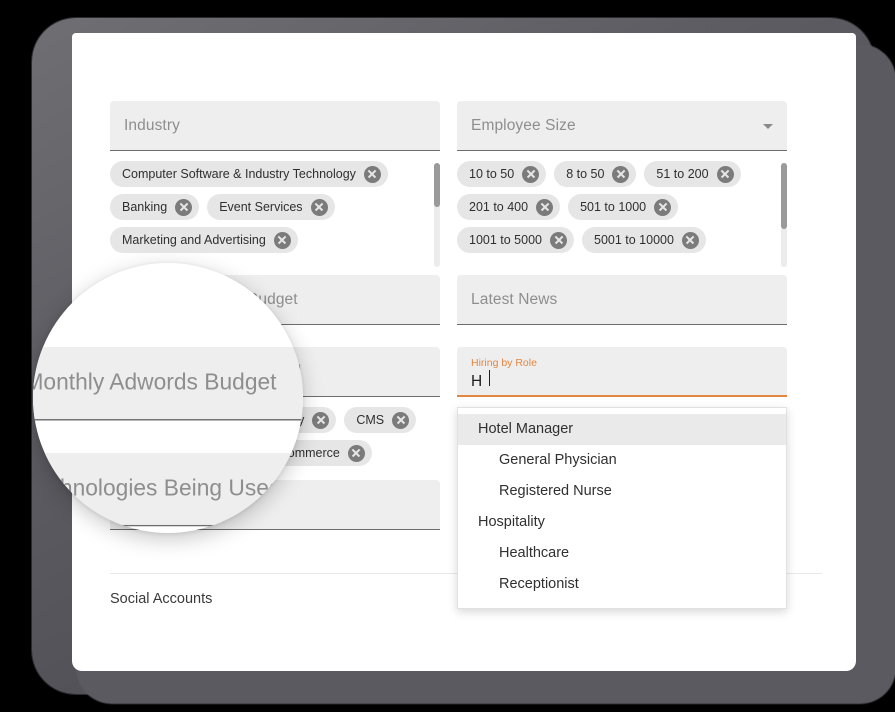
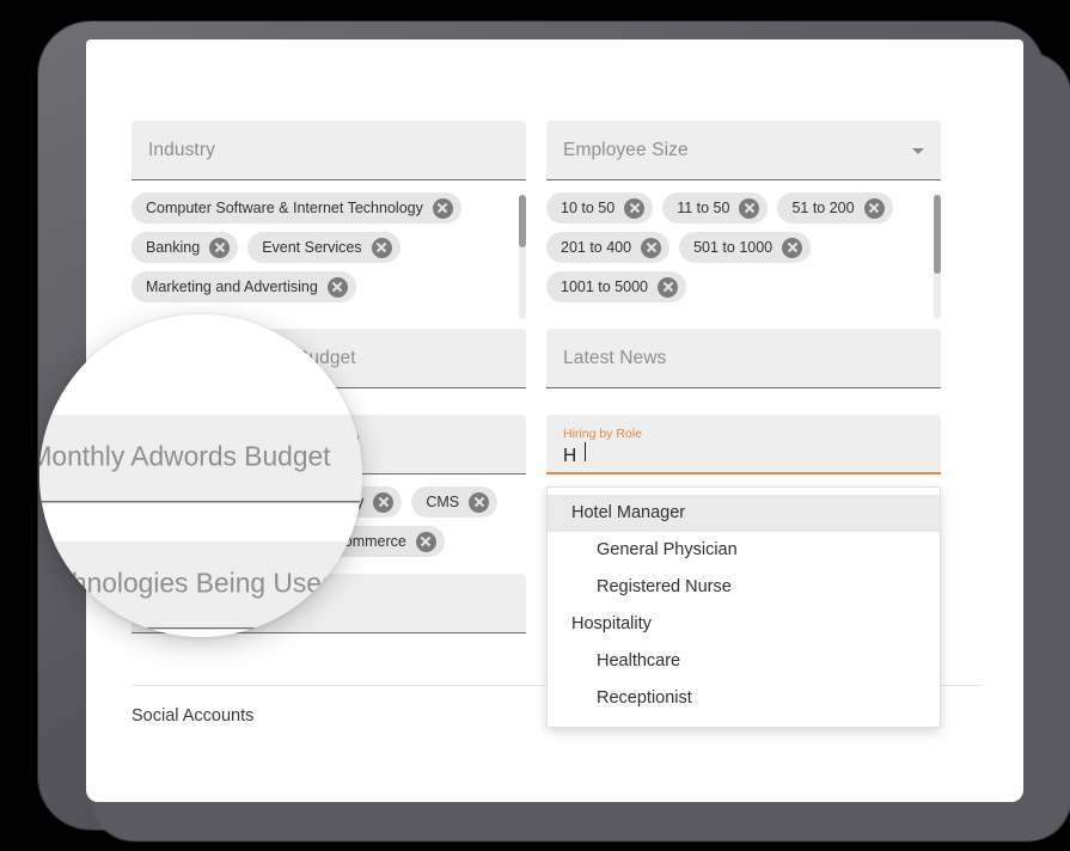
  Industry
- Computer Software & Industry Technology
+ Computer Software & Internet Technology
  Banking
  Event Services
  Marketing and Advertising
  CMS
  Employee Size
  10 to 50
- 8 to 50
+ 11 to 50
  51 to 200
  201 to 400
  501 to 1000
  1001 to 5000
- 5001 to 10000
  Latest News
  Hiring by Role
  H
  Hotel Manager
  General Physician
  Registered Nurse
  Hospitality
  Healthcare
  Receptionist
  Social Accounts
  Monthly Adwords Budget
  echnologies Being Used
